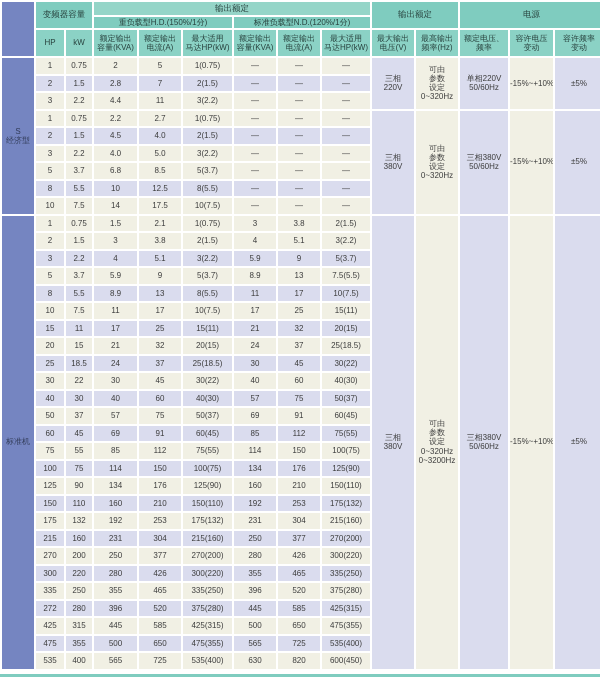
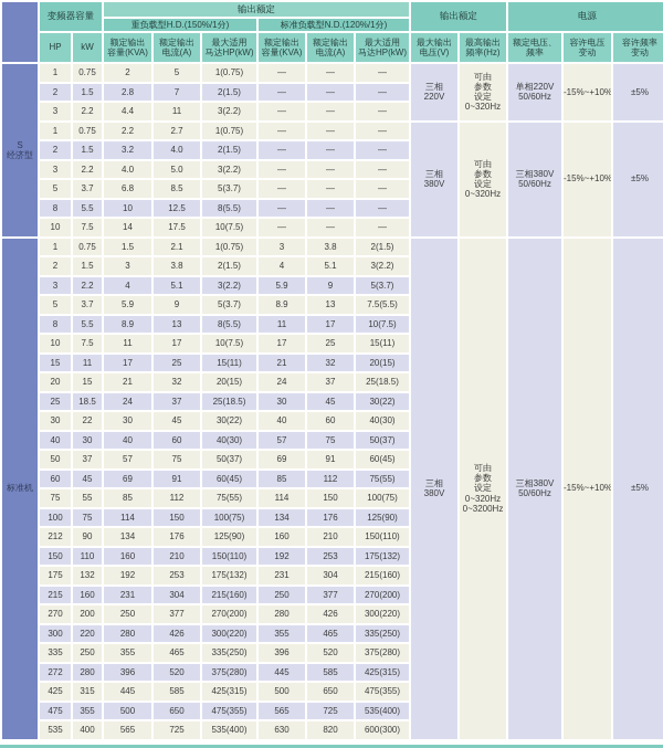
  	变频器容量	输出额定	输出额定	电源
  重负载型H.D.(150%/1分)	标准负载型N.D.(120%/1分)
  HP	kW	额定输出 容量(KVA)	额定输出 电流(A)	最大适用 马达HP(kW)	额定输出 容量(KVA)	额定输出 电流(A)	最大适用 马达HP(kW)	最大输出 电压(V)	最高输出 频率(Hz)	额定电压、 频率	容许电压 变动	容许频率 变动
  S 经济型	1	0.75	2	5	1(0.75)	—	—	—	三相 220V	可由 参数 设定 0~320Hz	单相220V 50/60Hz	-15%~+10%	±5%
  2	1.5	2.8	7	2(1.5)	—	—	—
  3	2.2	4.4	11	3(2.2)	—	—	—
  1	0.75	2.2	2.7	1(0.75)	—	—	—	三相 380V	可由 参数 设定 0~320Hz	三相380V 50/60Hz	-15%~+10%	±5%
- 2	1.5	4.5	4.0	2(1.5)	—	—	—
+ 2	1.5	3.2	4.0	2(1.5)	—	—	—
  3	2.2	4.0	5.0	3(2.2)	—	—	—
  5	3.7	6.8	8.5	5(3.7)	—	—	—
  8	5.5	10	12.5	8(5.5)	—	—	—
  10	7.5	14	17.5	10(7.5)	—	—	—
  标准机	1	0.75	1.5	2.1	1(0.75)	3	3.8	2(1.5)	三相 380V	可由 参数 设定 0~320Hz 0~3200Hz	三相380V 50/60Hz	-15%~+10%	±5%
  2	1.5	3	3.8	2(1.5)	4	5.1	3(2.2)
  3	2.2	4	5.1	3(2.2)	5.9	9	5(3.7)
  5	3.7	5.9	9	5(3.7)	8.9	13	7.5(5.5)
  8	5.5	8.9	13	8(5.5)	11	17	10(7.5)
  10	7.5	11	17	10(7.5)	17	25	15(11)
  15	11	17	25	15(11)	21	32	20(15)
  20	15	21	32	20(15)	24	37	25(18.5)
  25	18.5	24	37	25(18.5)	30	45	30(22)
  30	22	30	45	30(22)	40	60	40(30)
  40	30	40	60	40(30)	57	75	50(37)
  50	37	57	75	50(37)	69	91	60(45)
  60	45	69	91	60(45)	85	112	75(55)
  75	55	85	112	75(55)	114	150	100(75)
  100	75	114	150	100(75)	134	176	125(90)
- 125	90	134	176	125(90)	160	210	150(110)
+ 212	90	134	176	125(90)	160	210	150(110)
  150	110	160	210	150(110)	192	253	175(132)
  175	132	192	253	175(132)	231	304	215(160)
  215	160	231	304	215(160)	250	377	270(200)
  270	200	250	377	270(200)	280	426	300(220)
  300	220	280	426	300(220)	355	465	335(250)
  335	250	355	465	335(250)	396	520	375(280)
  272	280	396	520	375(280)	445	585	425(315)
  425	315	445	585	425(315)	500	650	475(355)
  475	355	500	650	475(355)	565	725	535(400)
- 535	400	565	725	535(400)	630	820	600(450)
+ 535	400	565	725	535(400)	630	820	600(300)
